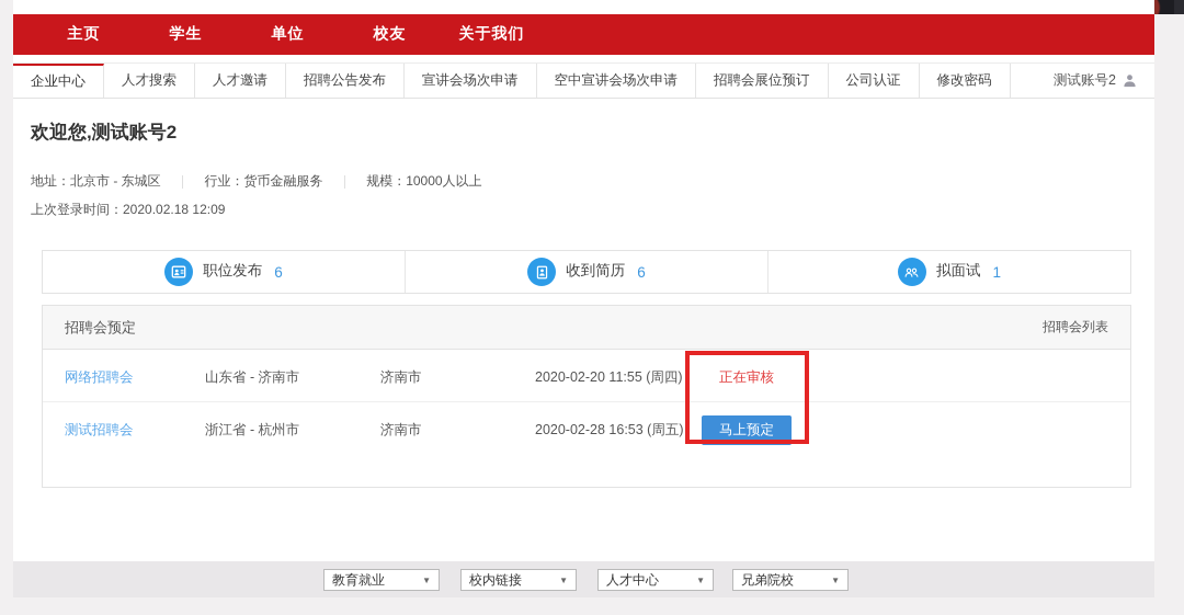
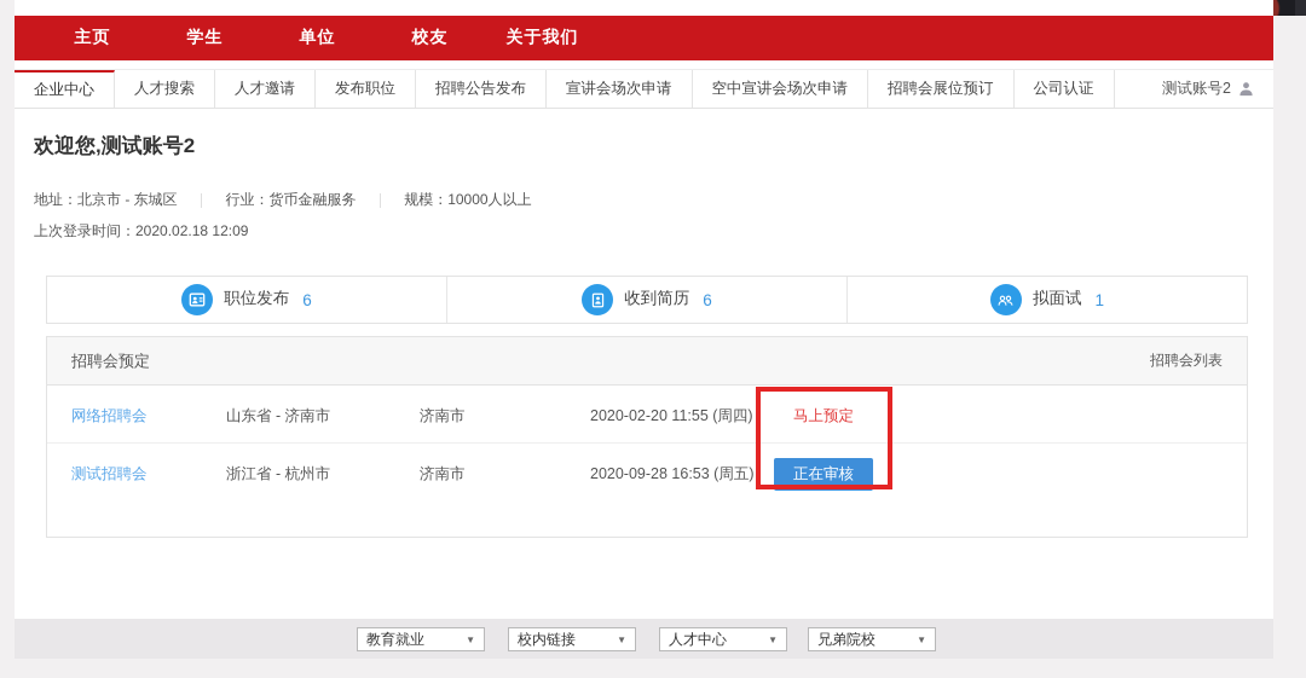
  主页
  学生
  单位
  校友
  关于我们
  企业中心
  人才搜索
  人才邀请
+ 发布职位
  招聘公告发布
  宣讲会场次申请
  空中宣讲会场次申请
  招聘会展位预订
  公司认证
- 修改密码
  测试账号2
  欢迎您,测试账号2
  地址：北京市 - 东城区
  ｜
  行业：货币金融服务
  ｜
  规模：10000人以上
  上次登录时间：2020.02.18 12:09
  职位发布
  6
  收到简历
  6
  拟面试
  1
  招聘会预定
  招聘会列表
  网络招聘会
  山东省 - 济南市
  济南市
  2020-02-20 11:55 (周四)
- 正在审核
+ 马上预定
  测试招聘会
  浙江省 - 杭州市
  济南市
- 2020-02-28 16:53 (周五)
+ 2020-09-28 16:53 (周五)
- 马上预定
+ 正在审核
  教育就业
  ▼
  校内链接
  ▼
  人才中心
  ▼
  兄弟院校
  ▼
